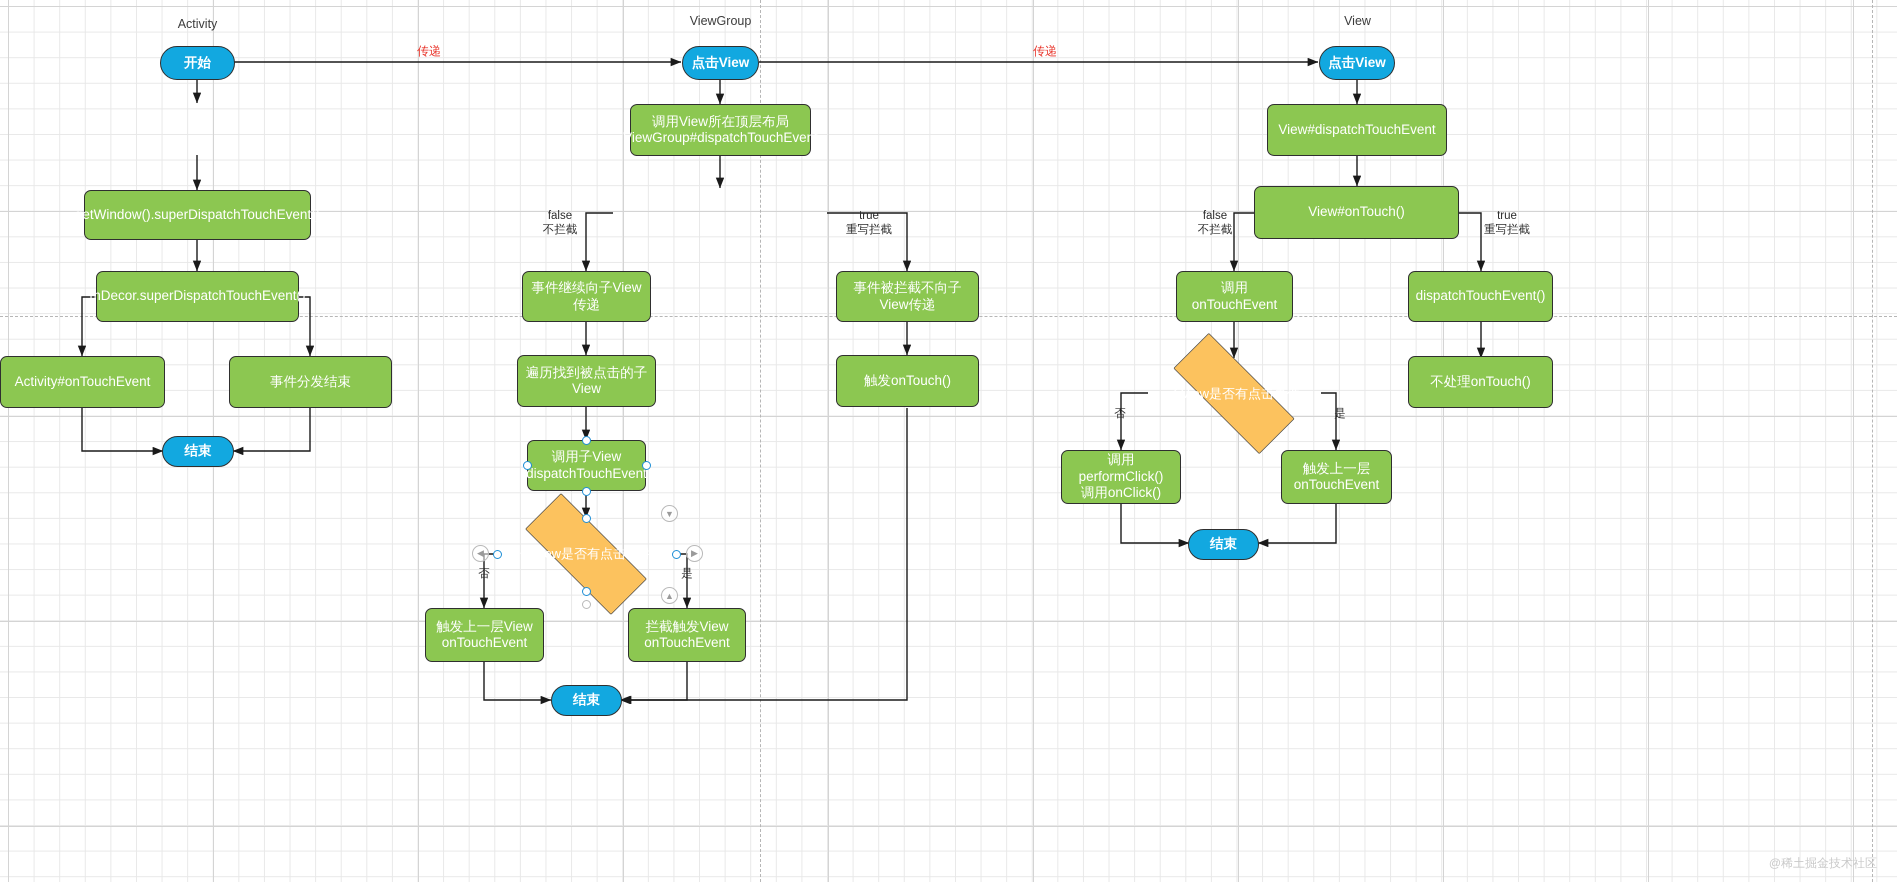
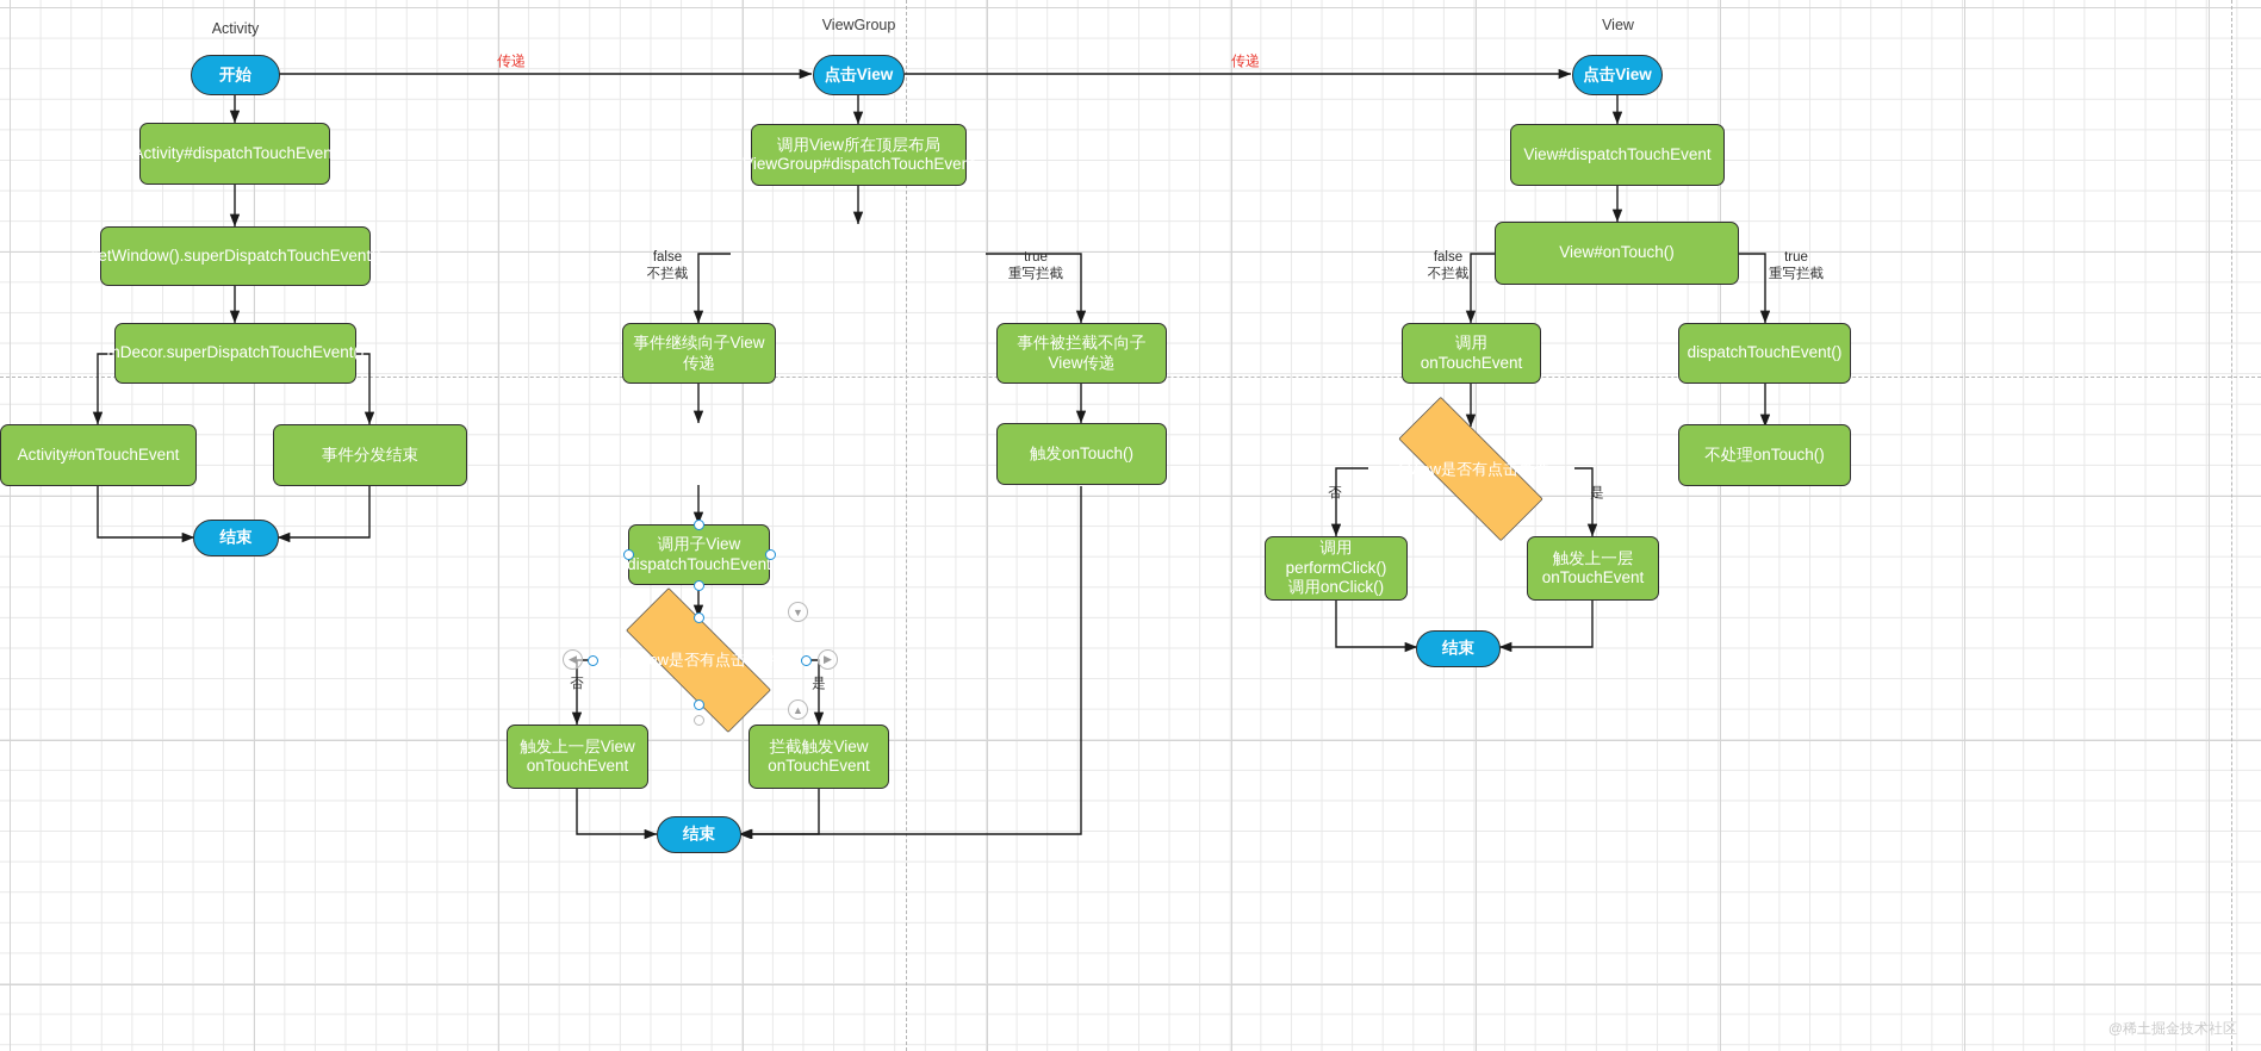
  Activity
  ViewGroup
  View
  传递
  传递
  开始
+ Activity#dispatchTouchEvent
  getWindow().superDispatchTouchEvent()
  mDecor.superDispatchTouchEvent()
  Activity#onTouchEvent
  事件分发结束
  结束
  点击View
  调用View所在顶层布局
  ViewGroup#dispatchTouchEvent
  false
  不拦截
  true
  重写拦截
  事件继续向子View传递
- 遍历找到被点击的子View
  调用子View
  dispatchTouchEvent
  事件被拦截不向子View传递
  触发onTouch()
  子View是否有点击事件
  ▼
  ▲
  ◀
  ▶
  否
  是
  触发上一层View
  onTouchEvent
  拦截触发View
  onTouchEvent
  结束
  点击View
  View#dispatchTouchEvent
  View#onTouch()
  false
  不拦截
  true
  重写拦截
  调用onTouchEvent
  dispatchTouchEvent()
  不处理onTouch()
  子View是否有点击事件
  否
  是
  调用performClick()
  调用onClick()
  触发上一层
  onTouchEvent
  结束
  @稀土掘金技术社区
